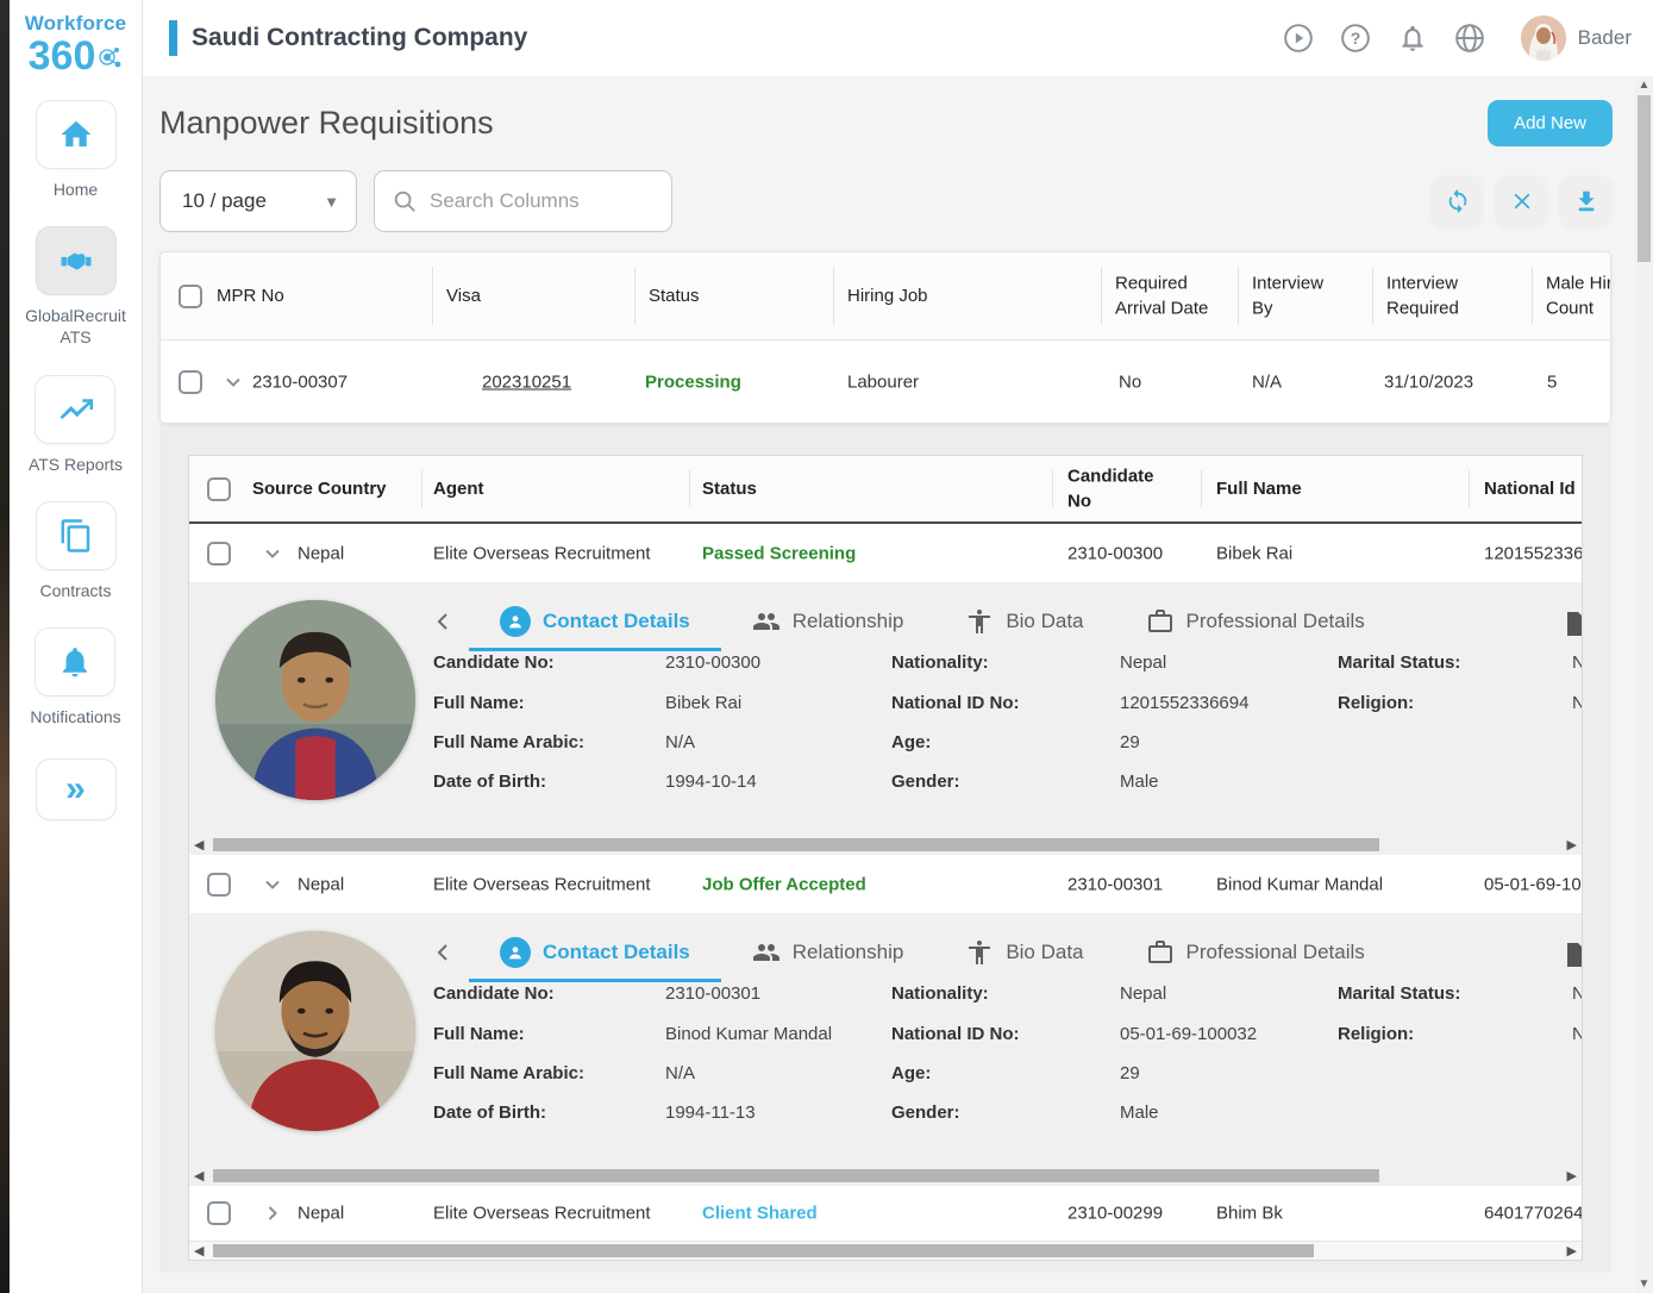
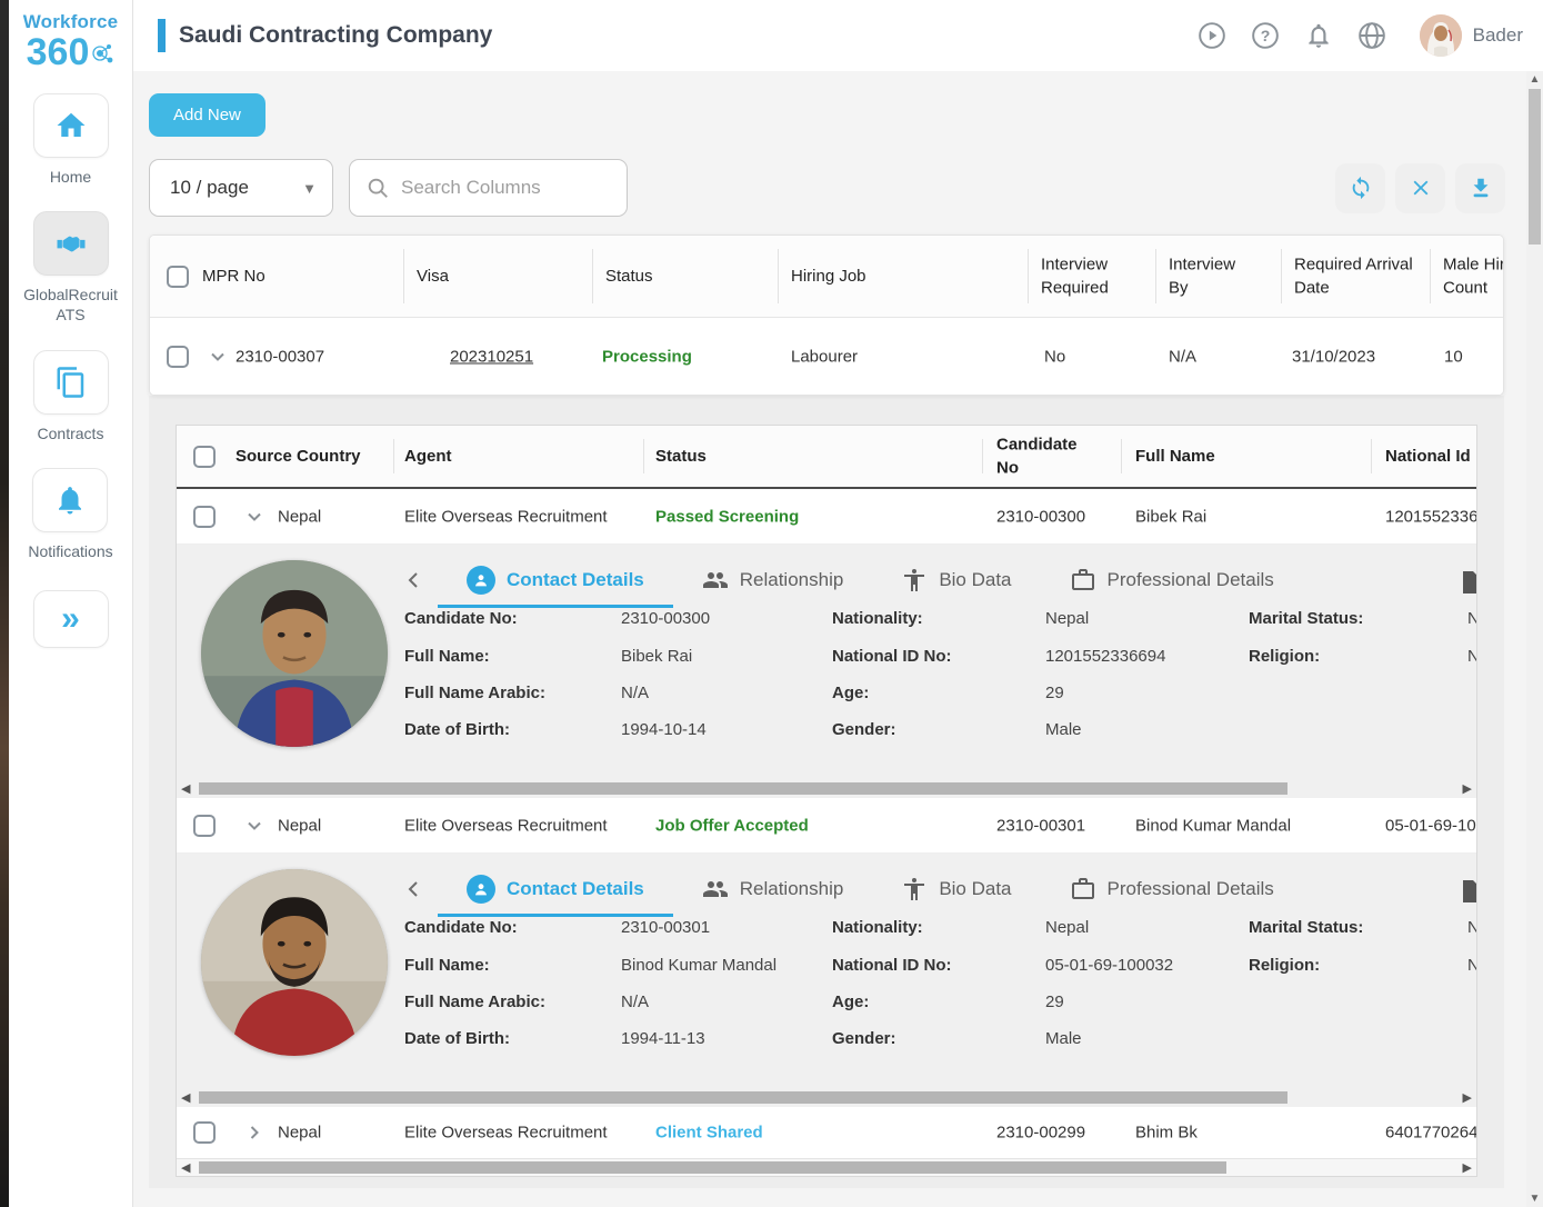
  Workforce
  360
  Home
  GlobalRecruit ATS
- ATS Reports
  Contracts
  Notifications
  »
  Saudi Contracting Company
  ?
  Bader
- Manpower Requisitions
  Add New
  10 / page
  ▼
  Search Columns
  MPR No
  Visa
  Status
  Hiring Job
- Required Arrival Date
+ Interview Required
  Interview By
- Interview Required
+ Required Arrival Date
  Male Hir Count
  2310-00307
  202310251
  Processing
  Labourer
  No
  N/A
  31/10/2023
- 5
+ 10
  Source Country
  Agent
  Status
  Candidate No
  Full Name
  National Id
  Nepal
  Elite Overseas Recruitment
  Passed Screening
  2310-00300
  Bibek Rai
  1201552336
  Contact Details
  Relationship
  Bio Data
  Professional Details
  Candidate No:
  2310-00300
  Full Name:
  Bibek Rai
  Full Name Arabic:
  N/A
  Date of Birth:
  1994-10-14
  Nationality:
  Nepal
  National ID No:
  1201552336694
  Age:
  29
  Gender:
  Male
  Marital Status:
  N
  Religion:
  N
  ◀
  ▶
  Nepal
  Elite Overseas Recruitment
  Job Offer Accepted
  2310-00301
  Binod Kumar Mandal
  05-01-69-10
  Contact Details
  Relationship
  Bio Data
  Professional Details
  Candidate No:
  2310-00301
  Full Name:
  Binod Kumar Mandal
  Full Name Arabic:
  N/A
  Date of Birth:
  1994-11-13
  Nationality:
  Nepal
  National ID No:
  05-01-69-100032
  Age:
  29
  Gender:
  Male
  Marital Status:
  N
  Religion:
  N
  ◀
  ▶
  Nepal
  Elite Overseas Recruitment
  Client Shared
  2310-00299
  Bhim Bk
  6401770264
  ◀
  ▶
  ▲
  ▼
